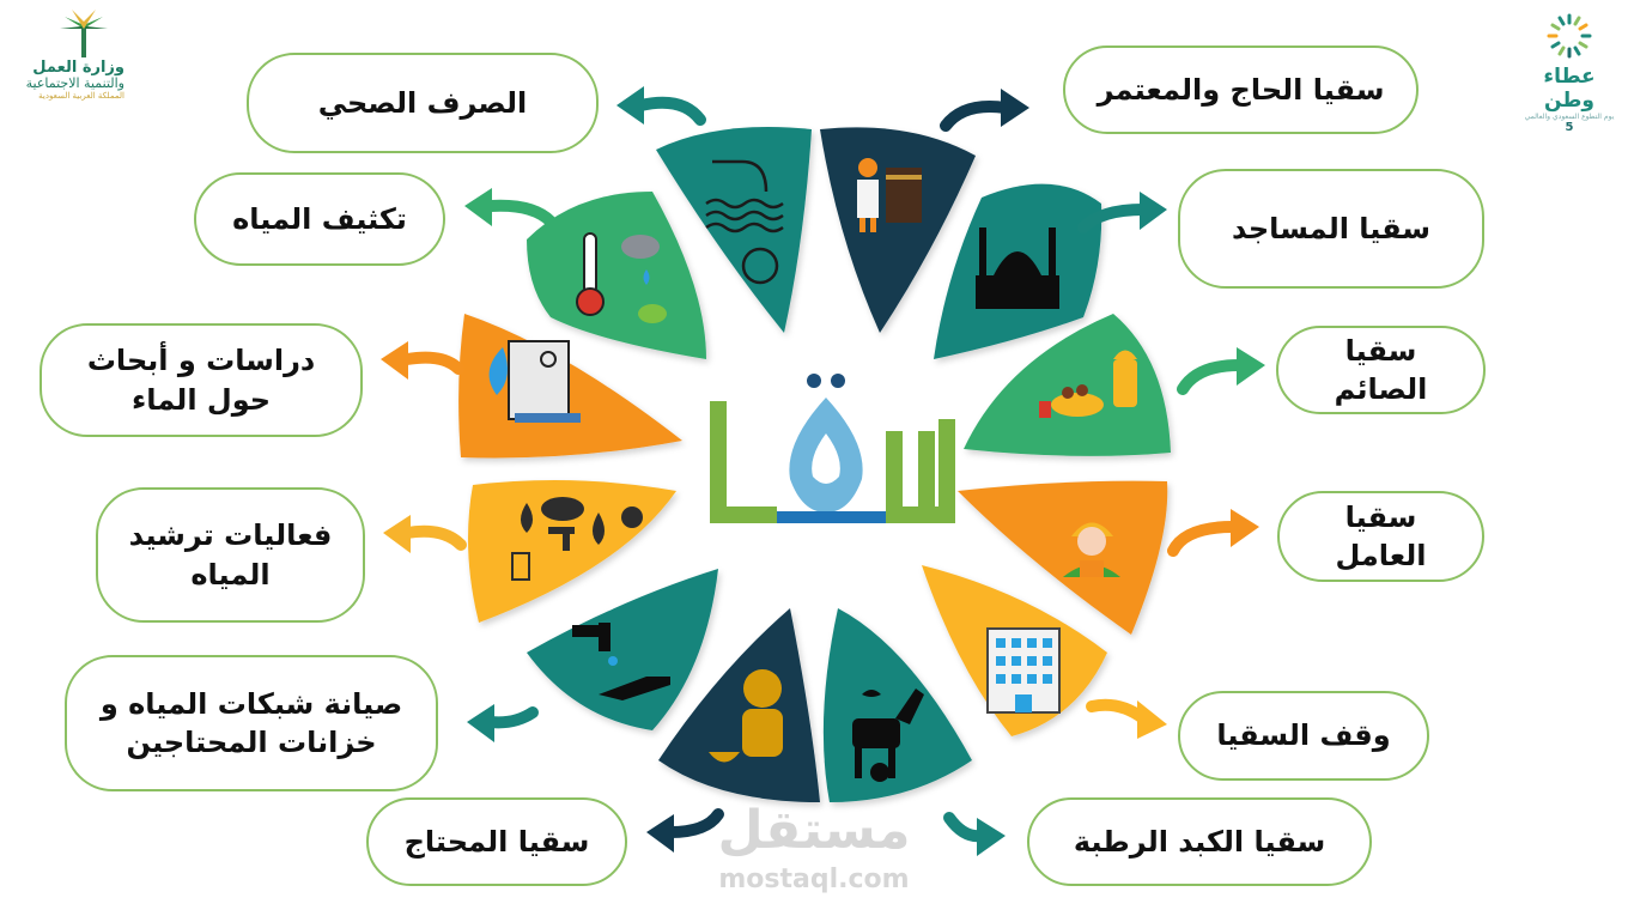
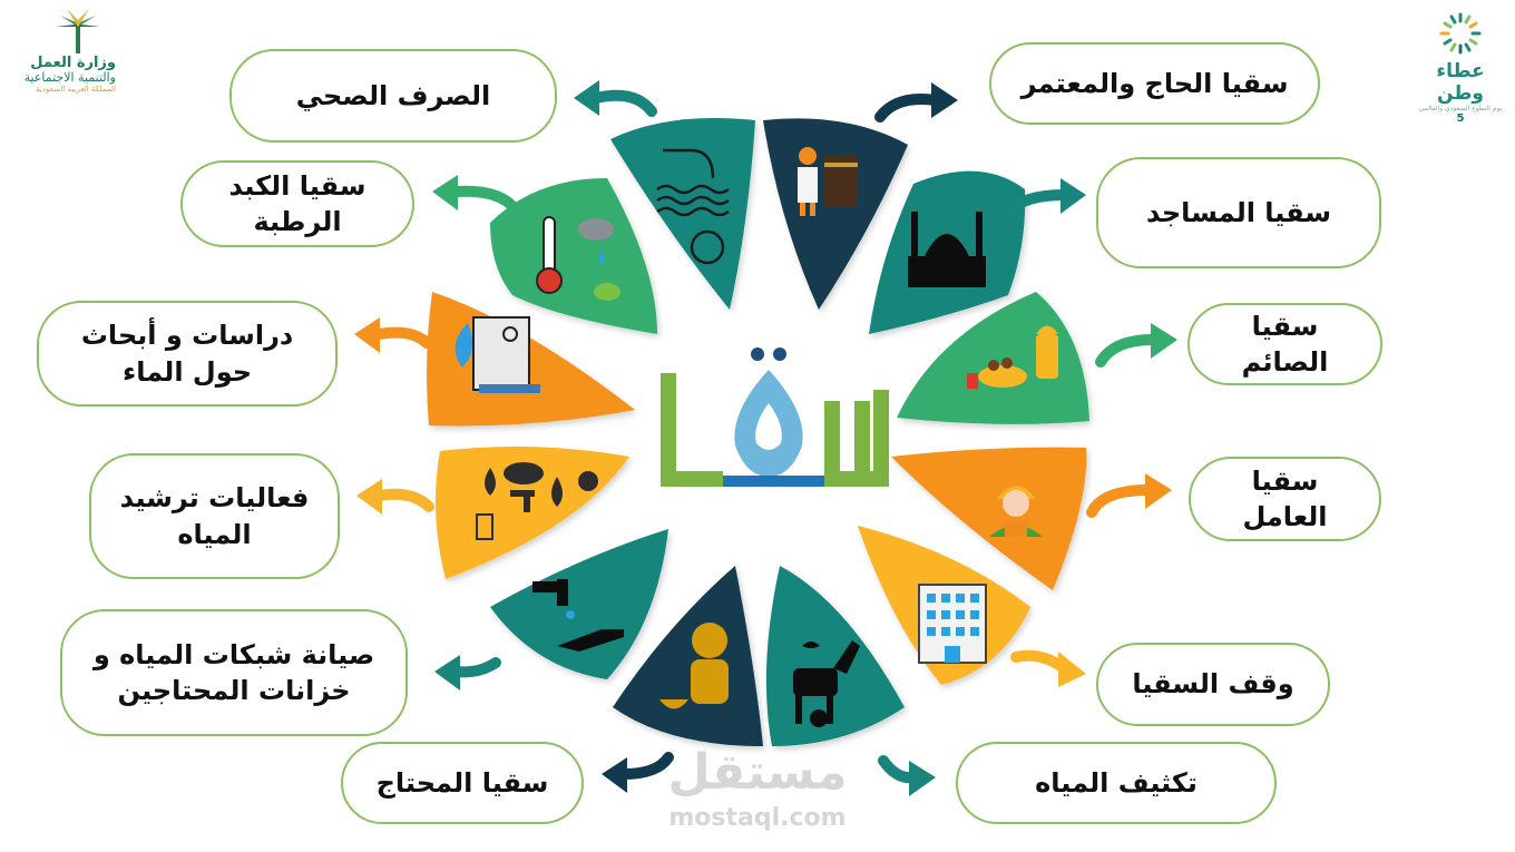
  وزارة العمل
  والتنمية الاجتماعية
  المملكة العربية السعودية
  عطاء وطن
  5
  سقيا الحاج والمعتمر
  سقيا المساجد
  سقيا الصائم
  سقيا العامل
  وقف السقيا
- سقيا الكبد الرطبة
+ تكثيف المياه
  سقيا المحتاج
  صيانة شبكات المياه و
  خزانات المحتاجين
  فعاليات ترشيد
  المياه
  دراسات و أبحاث
  حول الماء
- تكثيف المياه
+ سقيا الكبد الرطبة
  الصرف الصحي
  مستقل
  mostaql.com
